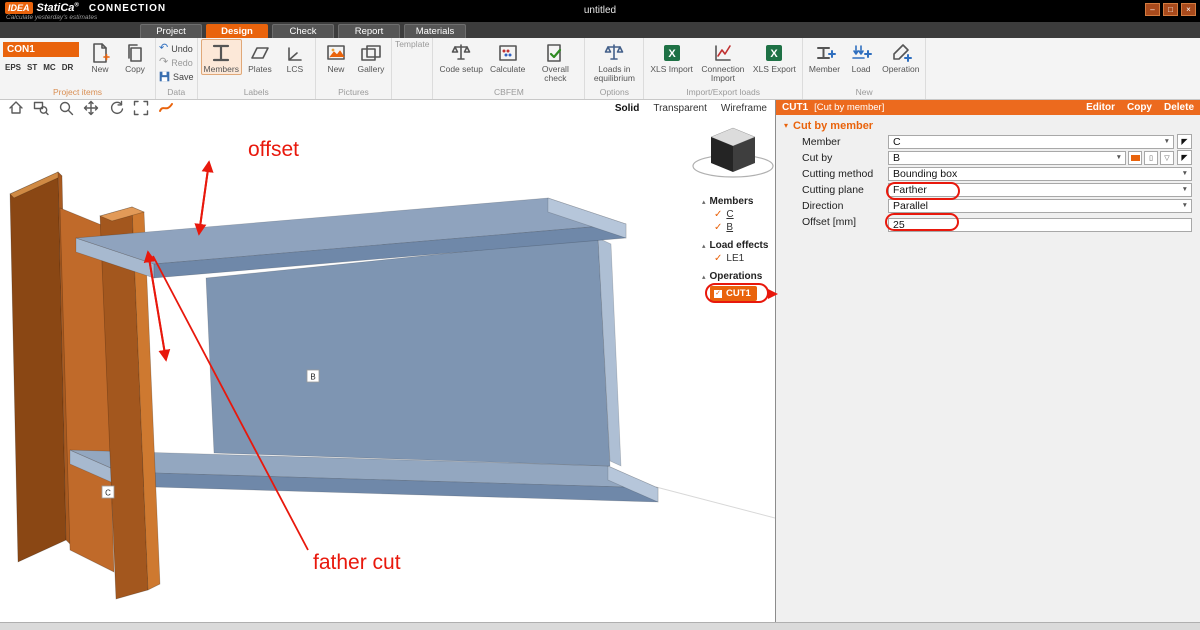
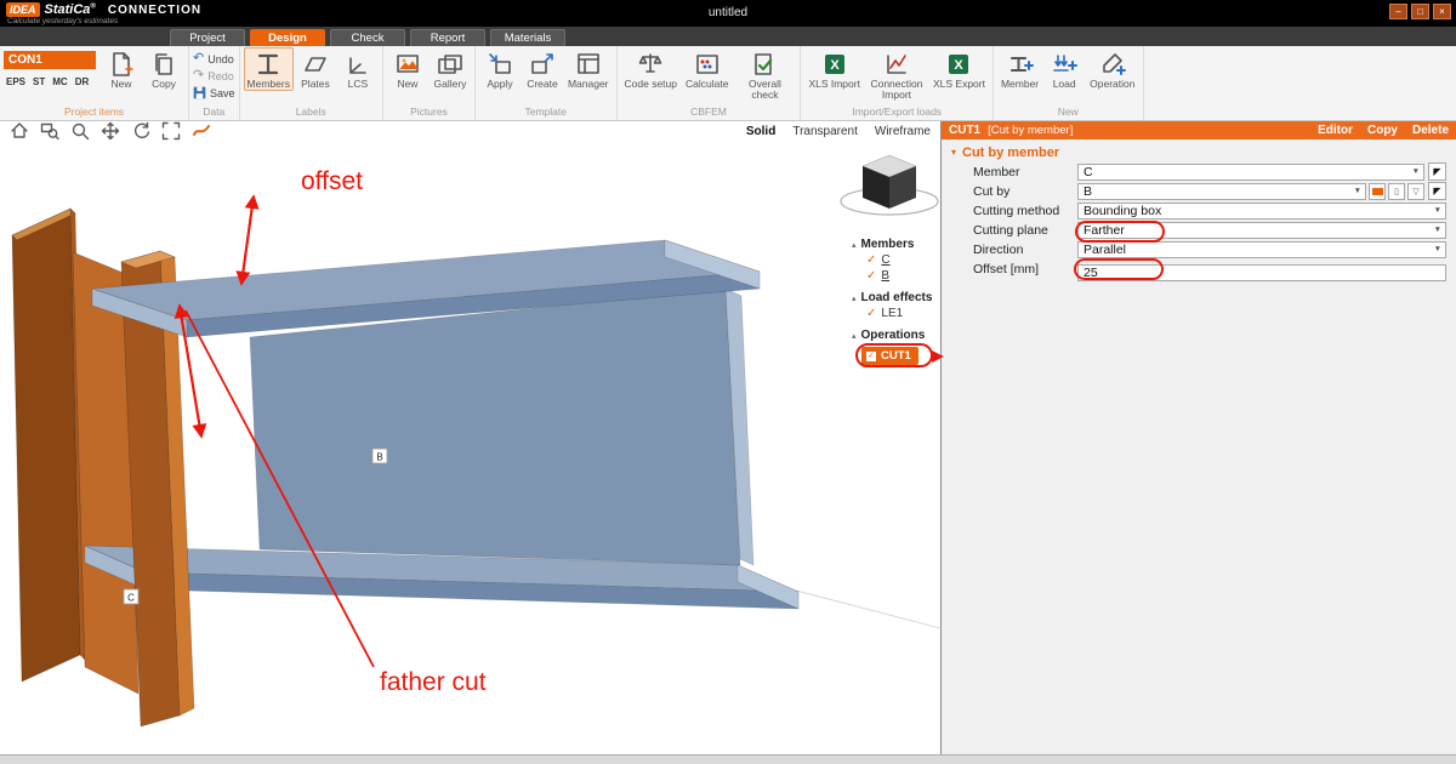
  IDEA
  StatiCa
  CONNECTION
  untitled
  –
  □
  ×
  Project
  Design
  Check
  Report
  Materials
  CON1
  EPS
  ST
  MC
  DR
  New
  Copy
  Project items
  ↶
  Undo
  ↷
  Redo
  Save
  Data
  Members
  Plates
  LCS
  Labels
  New
  Gallery
  Pictures
+ Apply
+ Create
+ Manager
  Template
  Code setup
  Calculate
  Overall check
  CBFEM
- Loads in equilibrium
- Options
  X
  XLS Import
  Connection Import
  X
  XLS Export
  Import/Export loads
  Member
  Load
  Operation
  New
  Solid
  Transparent
  Wireframe
  B
  C
  offset
  father cut
  Members
  ✓
  C
  ✓
  B
  Load effects
  ✓
  LE1
  Operations
  CUT1
  CUT1
  [Cut by member]
  Editor
  Copy
  Delete
  ▾
  Cut by member
  Member
  C
  ◤
  Cut by
  B
  ◤
  Cutting method
  Bounding box
  Cutting plane
  Farther
  Direction
  Parallel
  Offset [mm]
  25
